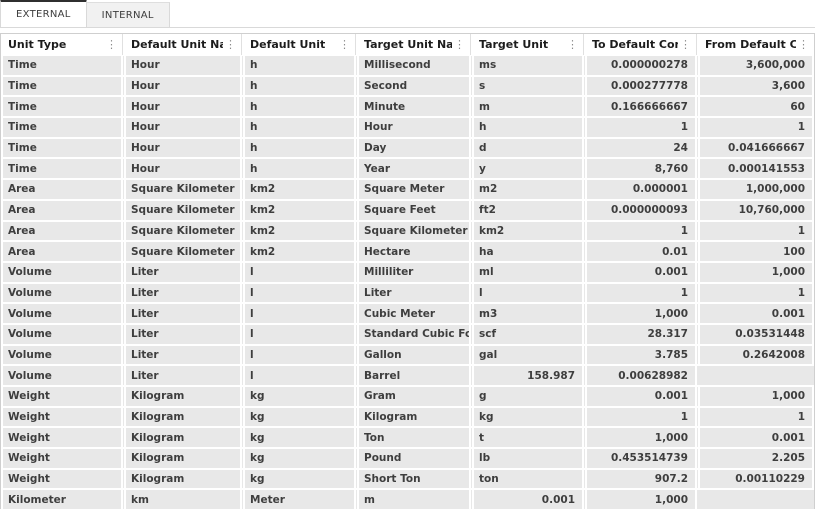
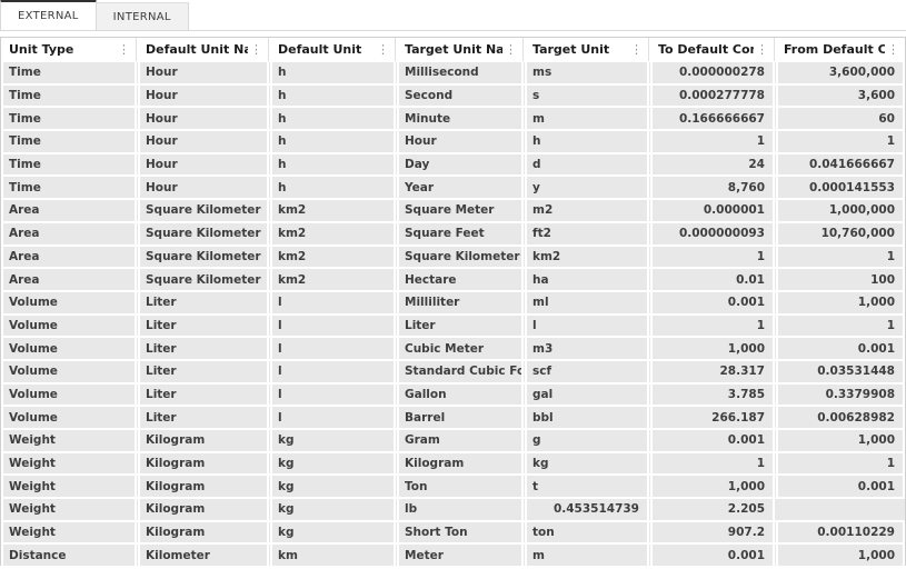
  EXTERNAL
  INTERNAL
  Unit Type
  ⋮
  Default Unit N
  ⋮
  Default Unit
  ⋮
  Target Unit Na
  ⋮
  Target Unit
  ⋮
  To Default Co
  ⋮
  From Default C
  ⋮
  Time
  Hour
  h
  Millisecond
  ms
  0.000000278
  3,600,000
  Time
  Hour
  h
  Second
  s
  0.000277778
  3,600
  Time
  Hour
  h
  Minute
  m
  0.166666667
  60
  Time
  Hour
  h
  Hour
  h
  1
  1
  Time
  Hour
  h
  Day
  d
  24
  0.041666667
  Time
  Hour
  h
  Year
  y
  8,760
  0.000141553
  Area
  Square Kilometer
  km2
  Square Meter
  m2
  0.000001
  1,000,000
  Area
  Square Kilometer
  km2
  Square Feet
  ft2
  0.000000093
  10,760,000
  Area
  Square Kilometer
  km2
  Square Kilometer
  km2
  1
  1
  Area
  Square Kilometer
  km2
  Hectare
  ha
  0.01
  100
  Volume
  Liter
  l
  Milliliter
  ml
  0.001
  1,000
  Volume
  Liter
  l
  Liter
  l
  1
  1
  Volume
  Liter
  l
  Cubic Meter
  m3
  1,000
  0.001
  Volume
  Liter
  l
  Standard Cubic Fo
  scf
  28.317
  0.03531448
  Volume
  Liter
  l
  Gallon
  gal
  3.785
- 0.2642008
+ 0.3379908
  Volume
  Liter
  l
  Barrel
+ bbl
- 158.987
+ 266.187
  0.00628982
  Weight
  Kilogram
  kg
  Gram
  g
  0.001
  1,000
  Weight
  Kilogram
  kg
  Kilogram
  kg
  1
  1
  Weight
  Kilogram
  kg
  Ton
  t
  1,000
  0.001
  Weight
  Kilogram
  kg
- Pound
  lb
  0.453514739
  2.205
  Weight
  Kilogram
  kg
  Short Ton
  ton
  907.2
  0.00110229
+ Distance
  Kilometer
  km
  Meter
  m
  0.001
  1,000
